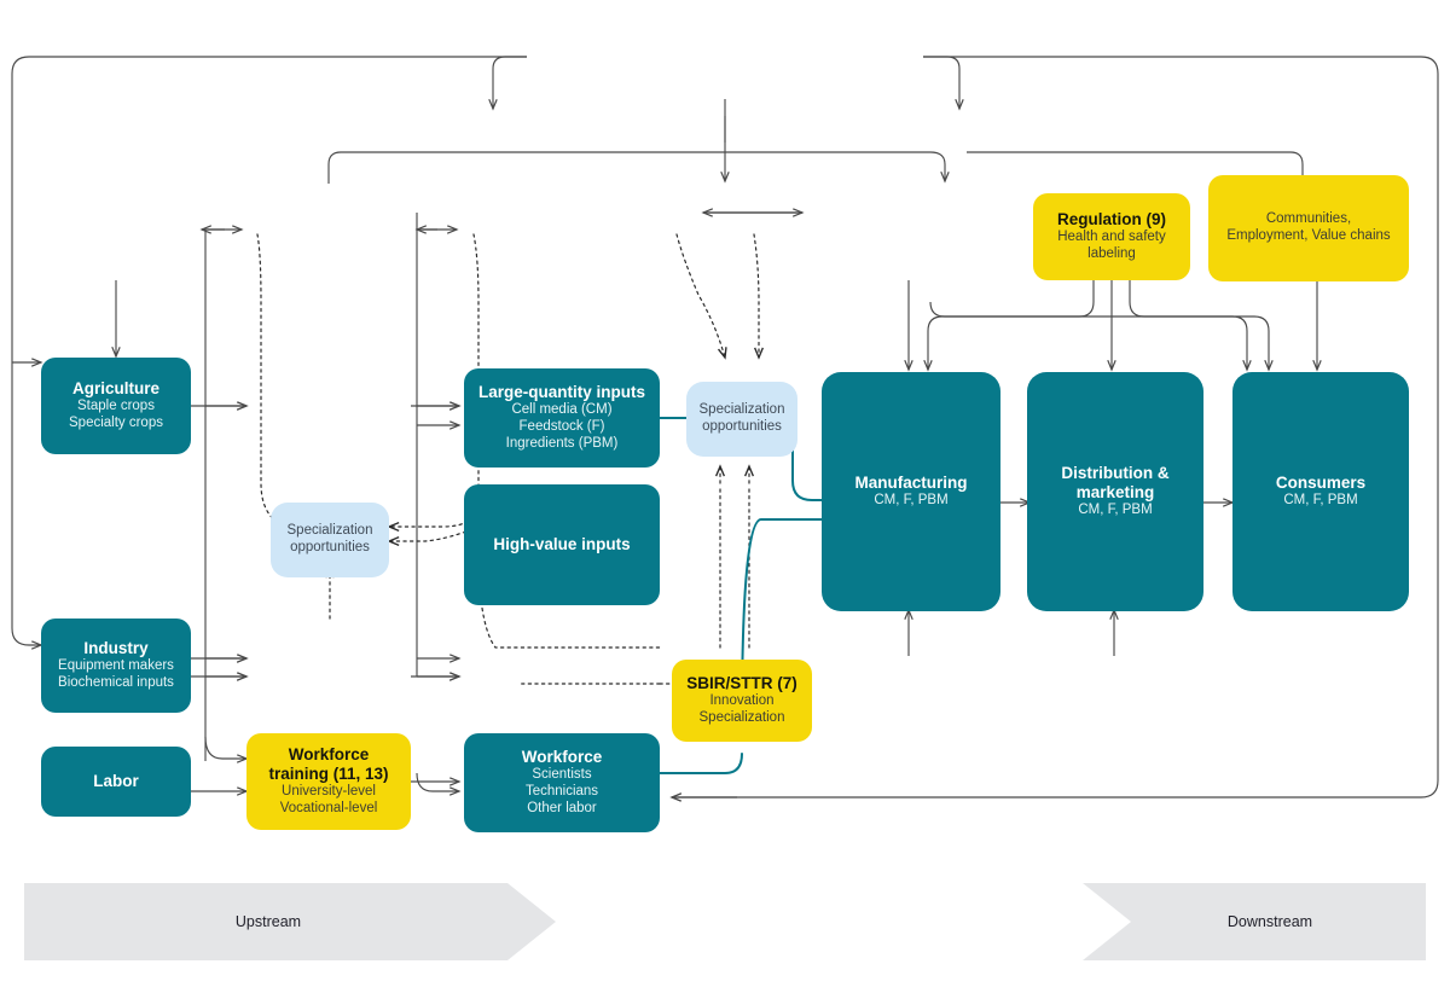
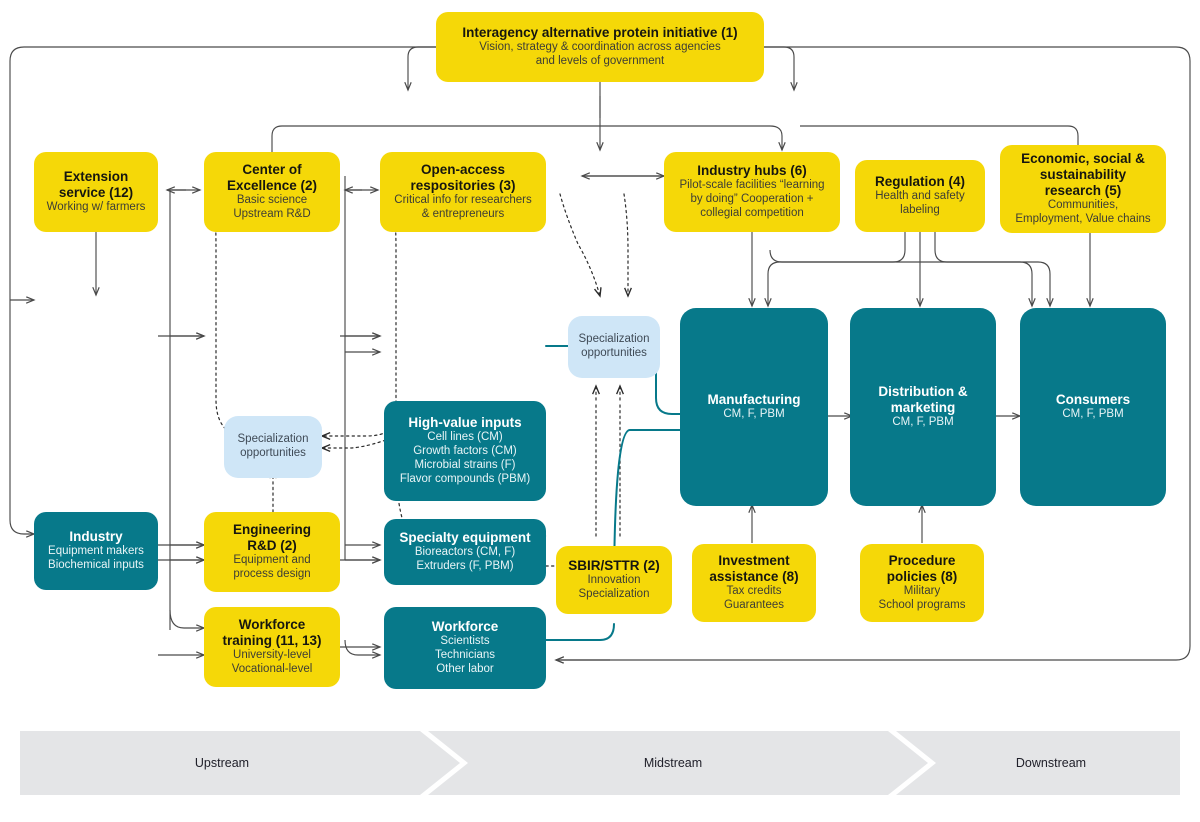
+ Interagency alternative protein initiative (1)
+ Vision, strategy & coordination across agencies
+ and levels of government
+ Extension
+ service (12)
+ Working w/ farmers
+ Center of
+ Excellence (2)
+ Basic science
+ Upstream R&D
+ Open-access
+ respositories (3)
+ Critical info for researchers
+ & entrepreneurs
+ Industry hubs (6)
+ Pilot-scale facilities “learning
+ by doing” Cooperation +
+ collegial competition
- Regulation (9)
+ Regulation (4)
  Health and safety
  labeling
+ Economic, social &
+ sustainability
+ research (5)
  Communities,
  Employment, Value chains
- Agriculture
- Staple crops
- Specialty crops
- Large-quantity inputs
- Cell media (CM)
- Feedstock (F)
- Ingredients (PBM)
  Specialization
  opportunities
  Specialization
  opportunities
  High-value inputs
+ Cell lines (CM)
+ Growth factors (CM)
+ Microbial strains (F)
+ Flavor compounds (PBM)
  Industry
  Equipment makers
  Biochemical inputs
+ Engineering
+ R&D (2)
+ Equipment and
+ process design
+ Specialty equipment
+ Bioreactors (CM, F)
+ Extruders (F, PBM)
- SBIR/STTR (7)
+ SBIR/STTR (2)
  Innovation
  Specialization
- Labor
  Workforce
  training (11, 13)
  University-level
  Vocational-level
  Workforce
  Scientists
  Technicians
  Other labor
  Manufacturing
  CM, F, PBM
  Distribution &
  marketing
  CM, F, PBM
  Consumers
  CM, F, PBM
+ Investment
+ assistance (8)
+ Tax credits
+ Guarantees
+ Procedure
+ policies (8)
+ Military
+ School programs
  Upstream
+ Midstream
  Downstream
